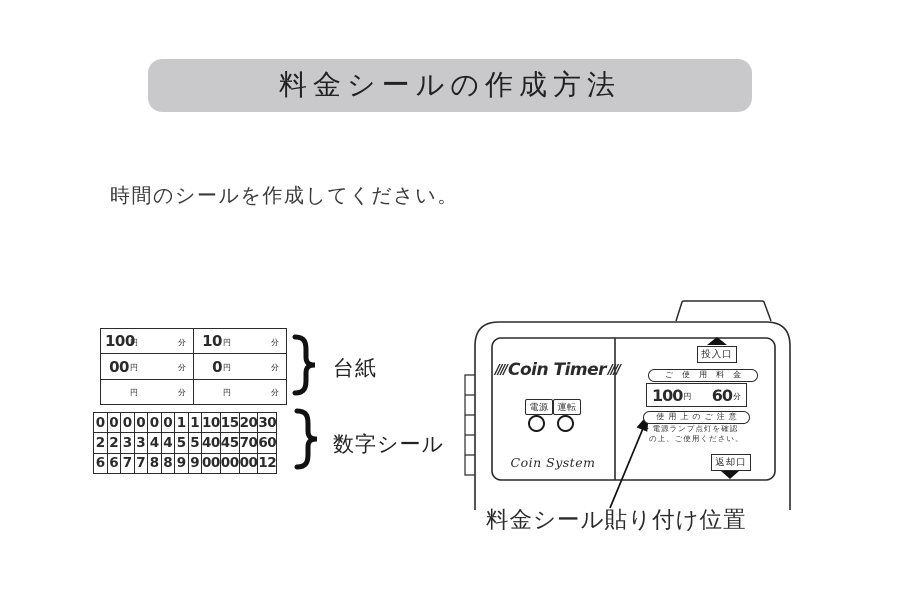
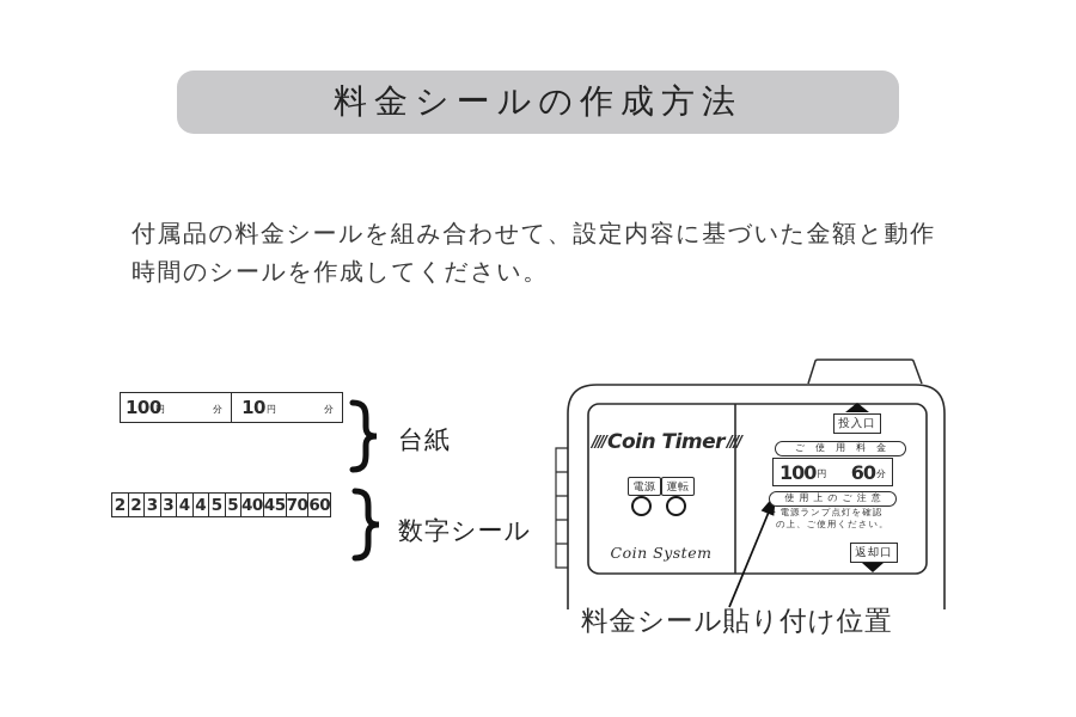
  料金シールの作成方法
+ 付属品の料金シールを組み合わせて、設定内容に基づいた金額と動作
  時間のシールを作成してください。
  10 円 分	10円 分
- 00円 分	0円 分
- 円 分	円 分
- 0	0	0	0	0	0	1	1	10	15	20	30
  2	2	3	3	4	4	5	5	40	45	70	60
- 6	6	7	7	8	8	9	9	00	00	00	12
  台紙
  数字シール
  ////
  Coin Timer
  ////
  電源
  運転
  Coin System
  投入口
  ご使用料金
  100
  円
  60
  分
  使用上のご注意
  ・電源ランプ点灯を確認
  の上、ご使用ください。
  返却口
  料金シール貼り付け位置
